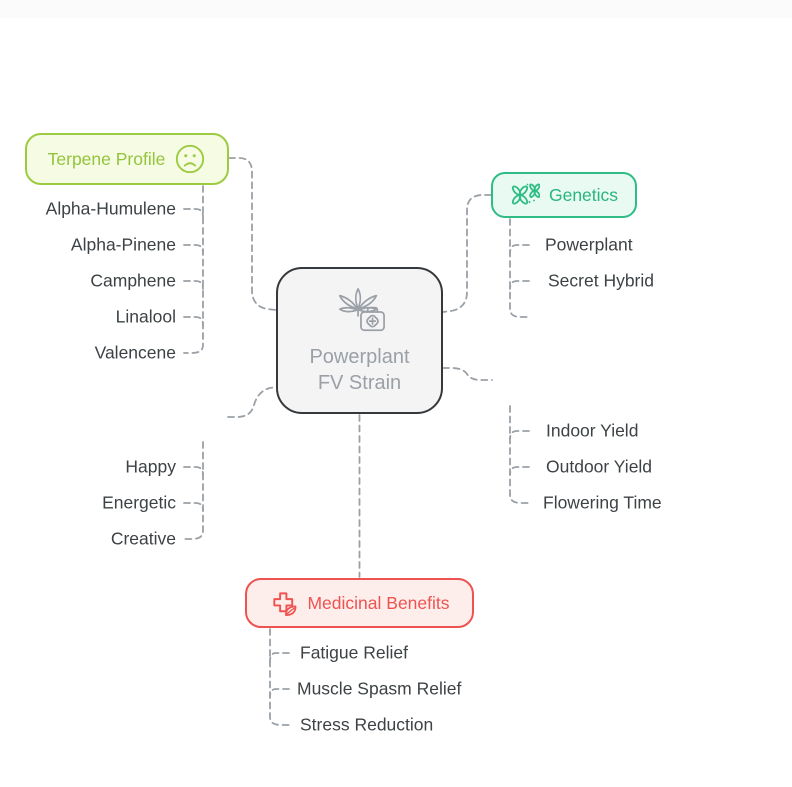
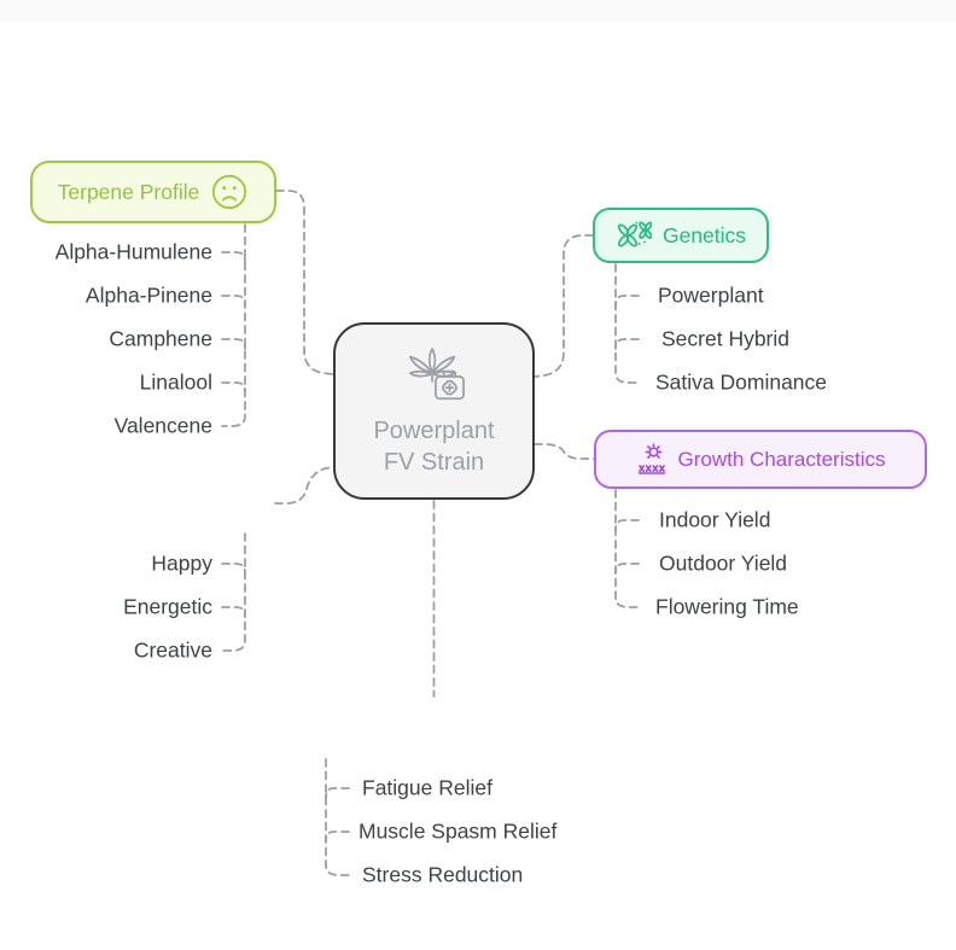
  Powerplant
  FV Strain
  Terpene Profile
  Alpha-Humulene
  Alpha-Pinene
  Camphene
  Linalool
  Valencene
  Genetics
  Powerplant
  Secret Hybrid
+ Sativa Dominance
+ Growth Characteristics
  Indoor Yield
  Outdoor Yield
  Flowering Time
  Happy
  Energetic
  Creative
- Medicinal Benefits
  Fatigue Relief
  Muscle Spasm Relief
  Stress Reduction
